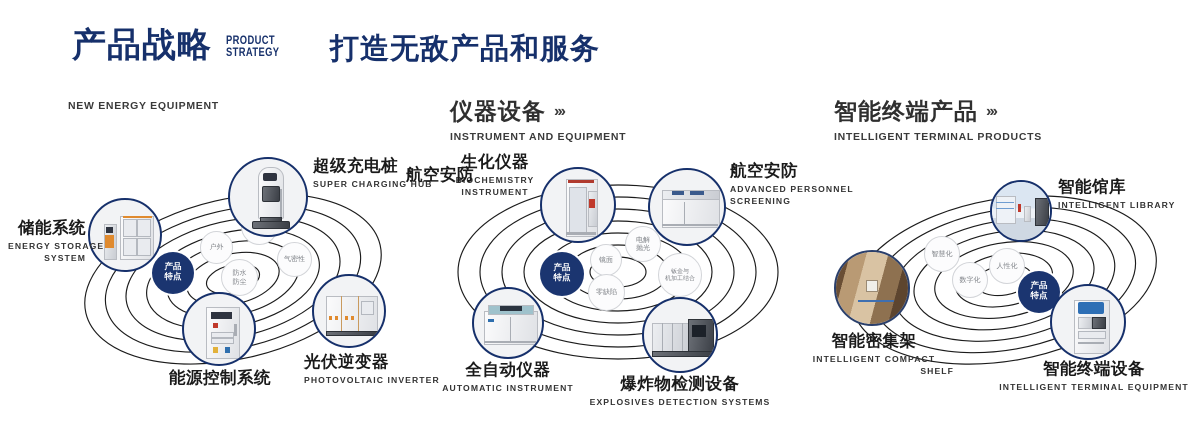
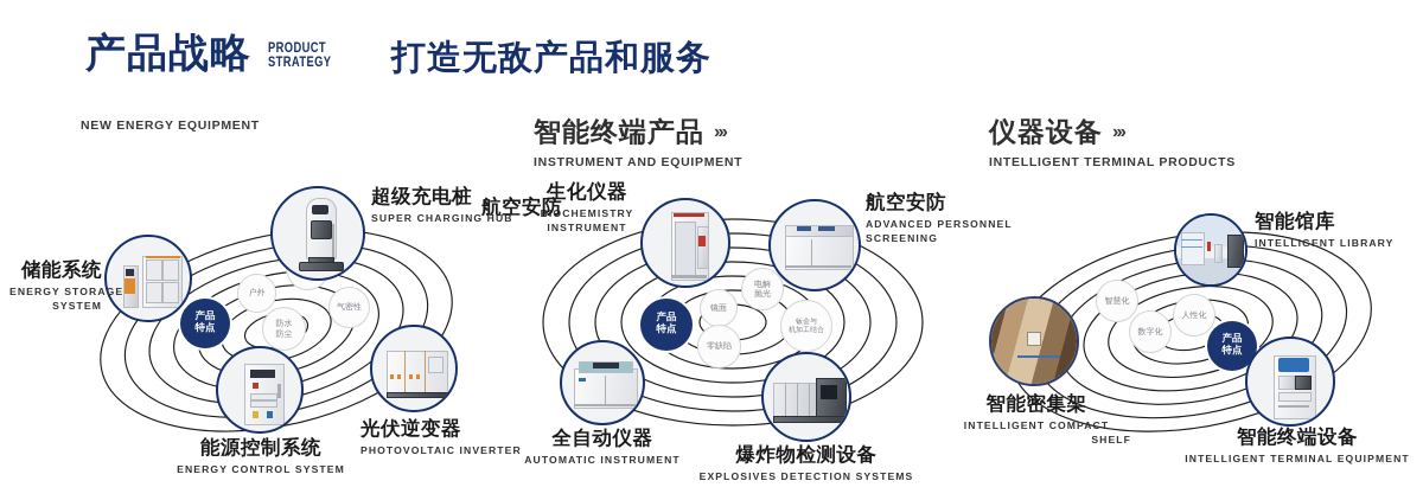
  产品战略
  PRODUCT
  STRATEGY
  打造无敌产品和服务
  NEW ENERGY EQUIPMENT
- 仪器设备 ›››
+ 智能终端产品 ›››
  INSTRUMENT AND EQUIPMENT
- 智能终端产品 ›››
+ 仪器设备 ›››
  INTELLIGENT TERMINAL PRODUCTS
  产品
  特点
  户外
  防水
  防尘
  储能系统
  ENERGY STORAGE
  SYSTEM
  超级充电桩
  SUPER CHARGING HUB
  光伏逆变器
  PHOTOVOLTAIC INVERTER
  能源控制系统
+ ENERGY CONTROL SYSTEM
  产品
  特点
  电解
  抛光
  零缺陷
  生化仪器
  BIOCHEMISTRY
  INSTRUMENT
  航空安防
  航空安防
  ADVANCED PERSONNEL
  SCREENING
  全自动仪器
  AUTOMATIC INSTRUMENT
  爆炸物检测设备
  EXPLOSIVES DETECTION SYSTEMS
  数字化
  人性化
  产品
  特点
  智能馆库
  INTELLIGENT LIBRARY
  智能密集架
  INTELLIGENT COMPACT
  SHELF
  智能终端设备
  INTELLIGENT TERMINAL EQUIPMENT
